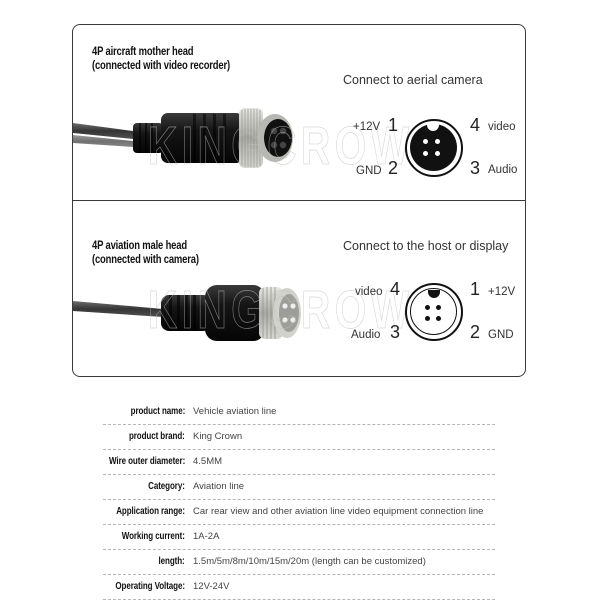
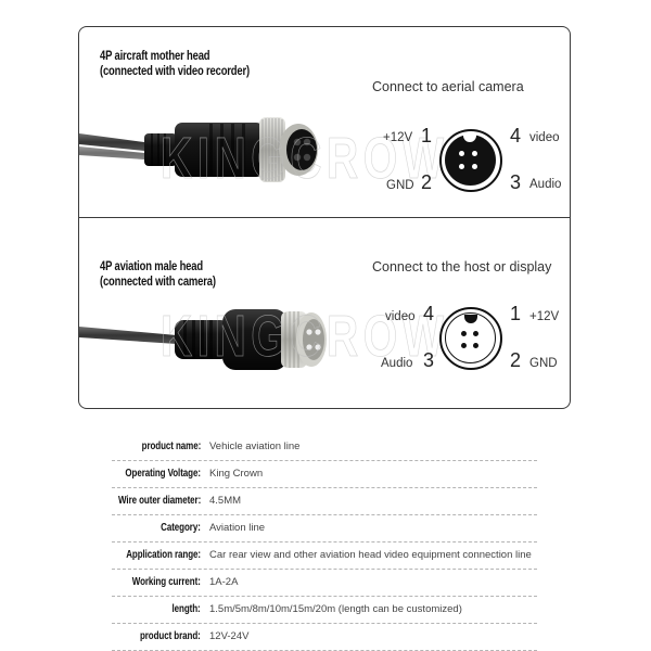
  4P aircraft mother head
  (connected with video recorder)
  Connect to aerial camera
  KINGCROW
  +12V
  1
  GND
  2
  4
  video
  3
  Audio
  4P aviation male head
  (connected with camera)
  Connect to the host or display
  KINGCROW
  video
  4
  Audio
  3
  1
  +12V
  2
  GND
  product name:
  Vehicle aviation line
- product brand:
+ Operating Voltage:
  King Crown
  Wire outer diameter:
  4.5MM
  Category:
  Aviation line
  Application range:
- Car rear view and other aviation line video equipment connection line
+ Car rear view and other aviation head video equipment connection line
  Working current:
  1A-2A
  length:
  1.5m/5m/8m/10m/15m/20m (length can be customized)
- Operating Voltage:
+ product brand:
  12V-24V
